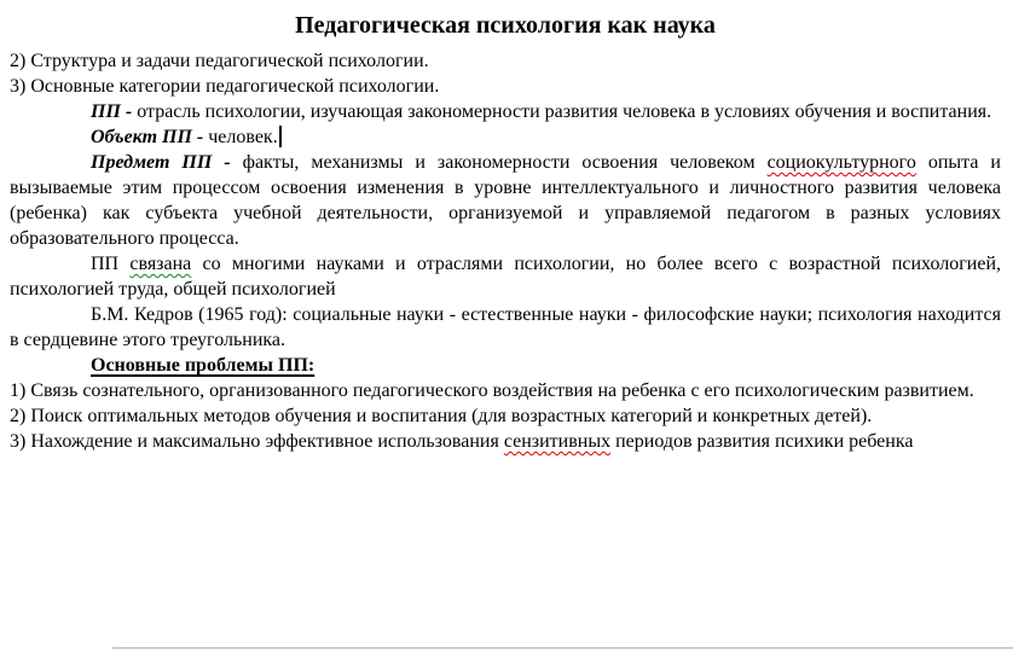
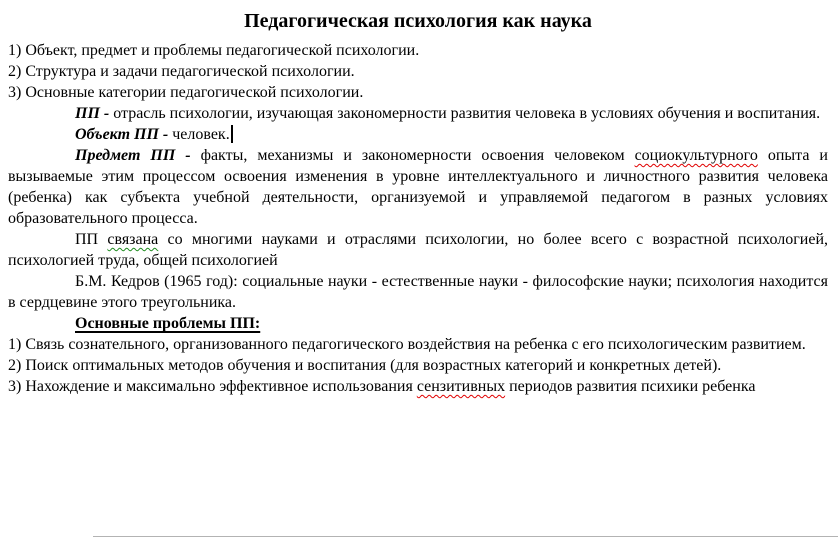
  Педагогическая психология как наука
+ 1) Объект, предмет и проблемы педагогической психологии.
  2) Структура и задачи педагогической психологии.
  3) Основные категории педагогической психологии.
  ПП - отрасль психологии, изучающая закономерности развития человека в условиях обучения и воспитания.
  Объект ПП - человек.
  Предмет ПП - факты, механизмы и закономерности освоения человеком социокультурного опыта и вызываемые этим процессом освоения изменения в уровне интеллектуального и личностного развития человека (ребенка) как субъекта учебной деятельности, организуемой и управляемой педагогом в разных условиях образовательного процесса.
  ПП связана со многими науками и отраслями психологии, но более всего с возрастной психологией, психологией труда, общей психологией
  Б.М. Кедров (1965 год): социальные науки - естественные науки - философские науки; психология находится в сердцевине этого треугольника.
  Основные проблемы ПП:
  1) Связь сознательного, организованного педагогического воздействия на ребенка с его психологическим развитием.
  2) Поиск оптимальных методов обучения и воспитания (для возрастных категорий и конкретных детей).
  3) Нахождение и максимально эффективное использования сензитивных периодов развития психики ребенка
